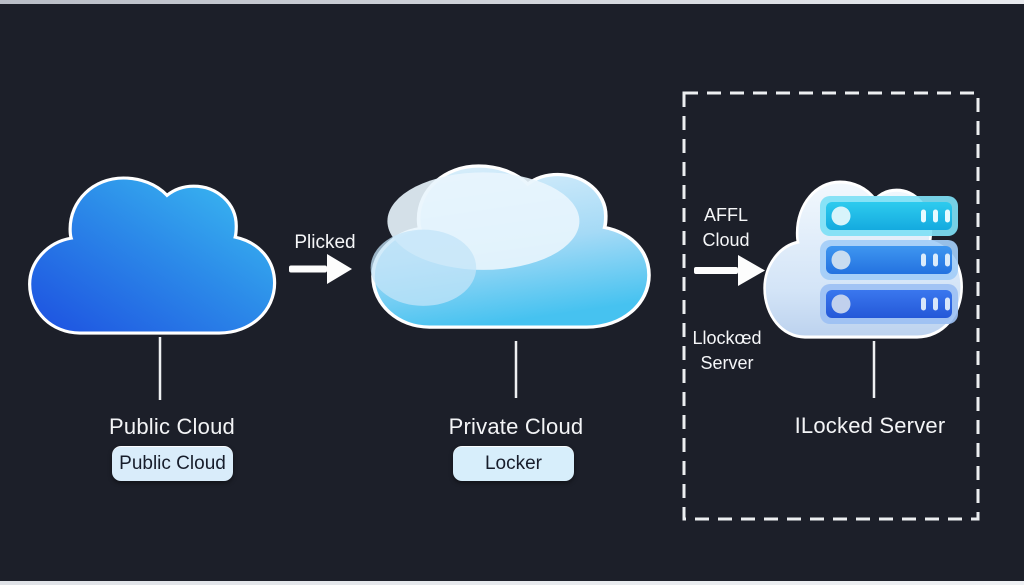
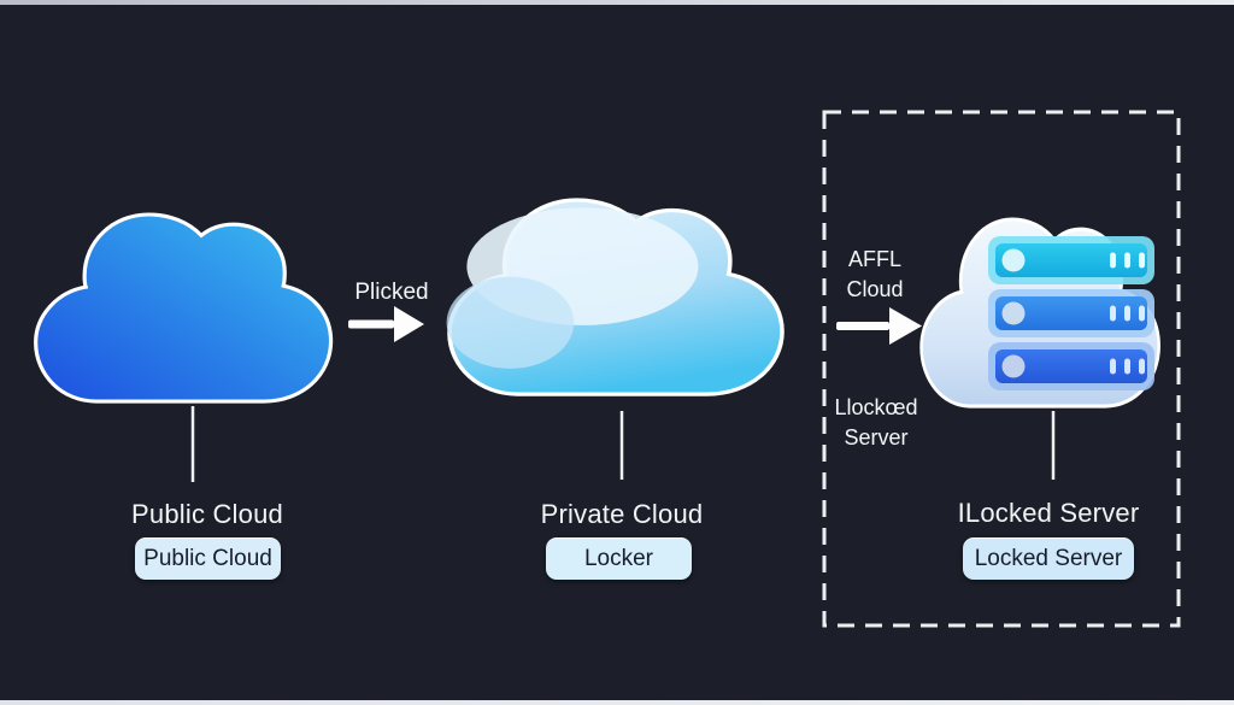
  Plicked
  AFFL
  Cloud
  Llockœd
  Server
  Public Cloud
  Private Cloud
  ILocked Server
  Public Cloud
  Locker
+ Locked Server
